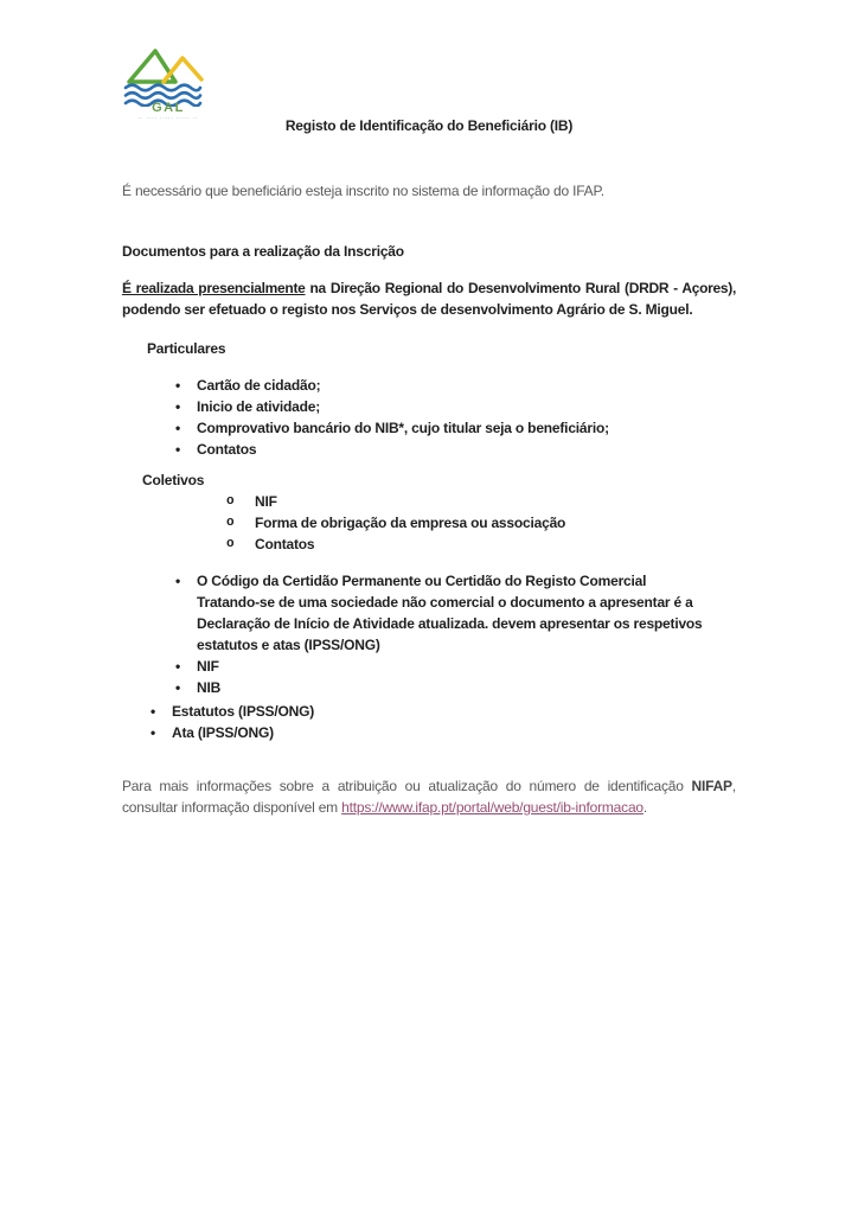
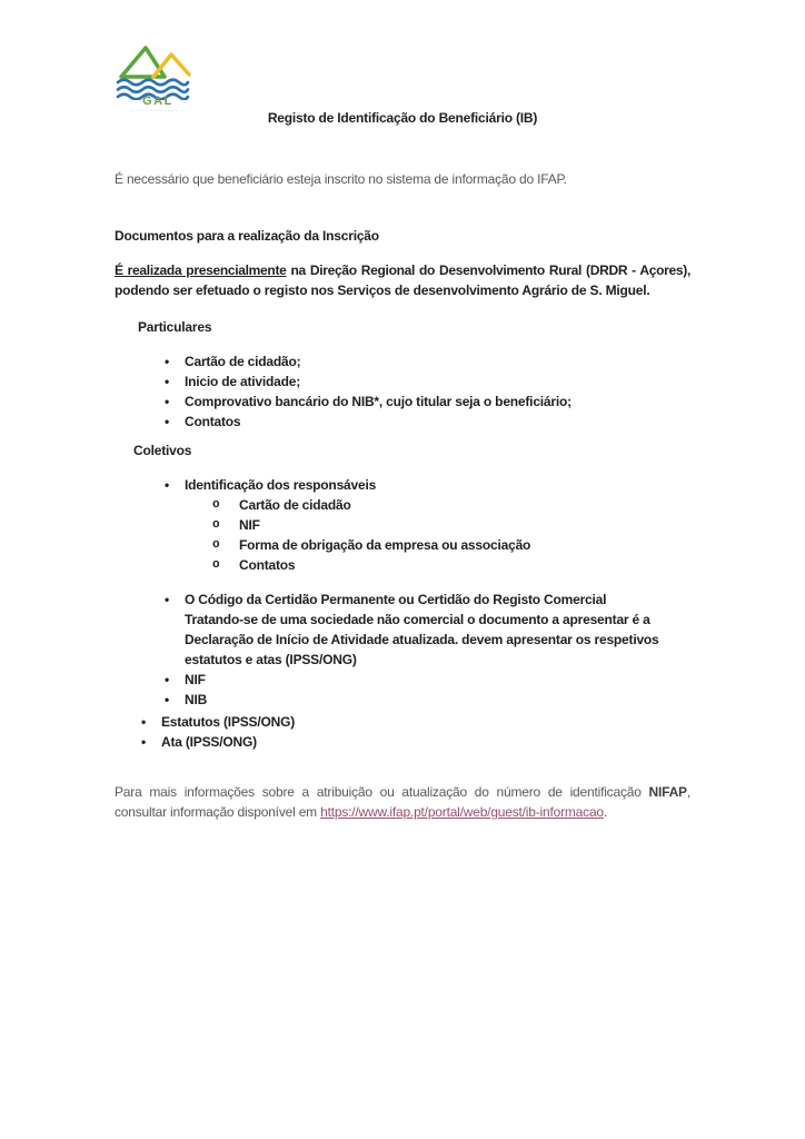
  GAL
  Registo de Identificação do Beneficiário (IB)
  É necessário que beneficiário esteja inscrito no sistema de informação do IFAP.
  Documentos para a realização da Inscrição
  É realizada presencialmente na Direção Regional do Desenvolvimento Rural (DRDR - Açores),
  podendo ser efetuado o registo nos Serviços de desenvolvimento Agrário de S. Miguel.
  Particulares
  Cartão de cidadão;
  Inicio de atividade;
  Comprovativo bancário do NIB*, cujo titular seja o beneficiário;
  Contatos
  Coletivos
+ Identificação dos responsáveis
+ Cartão de cidadão
  NIF
  Forma de obrigação da empresa ou associação
  Contatos
  O Código da Certidão Permanente ou Certidão do Registo Comercial
  Tratando-se de uma sociedade não comercial o documento a apresentar é a
  Declaração de Início de Atividade atualizada. devem apresentar os respetivos
  estatutos e atas (IPSS/ONG)
  NIF
  NIB
  Estatutos (IPSS/ONG)
  Ata (IPSS/ONG)
  Para mais informações sobre a atribuição ou atualização do número de identificação NIFAP,
  consultar informação disponível em https://www.ifap.pt/portal/web/guest/ib-informacao.
